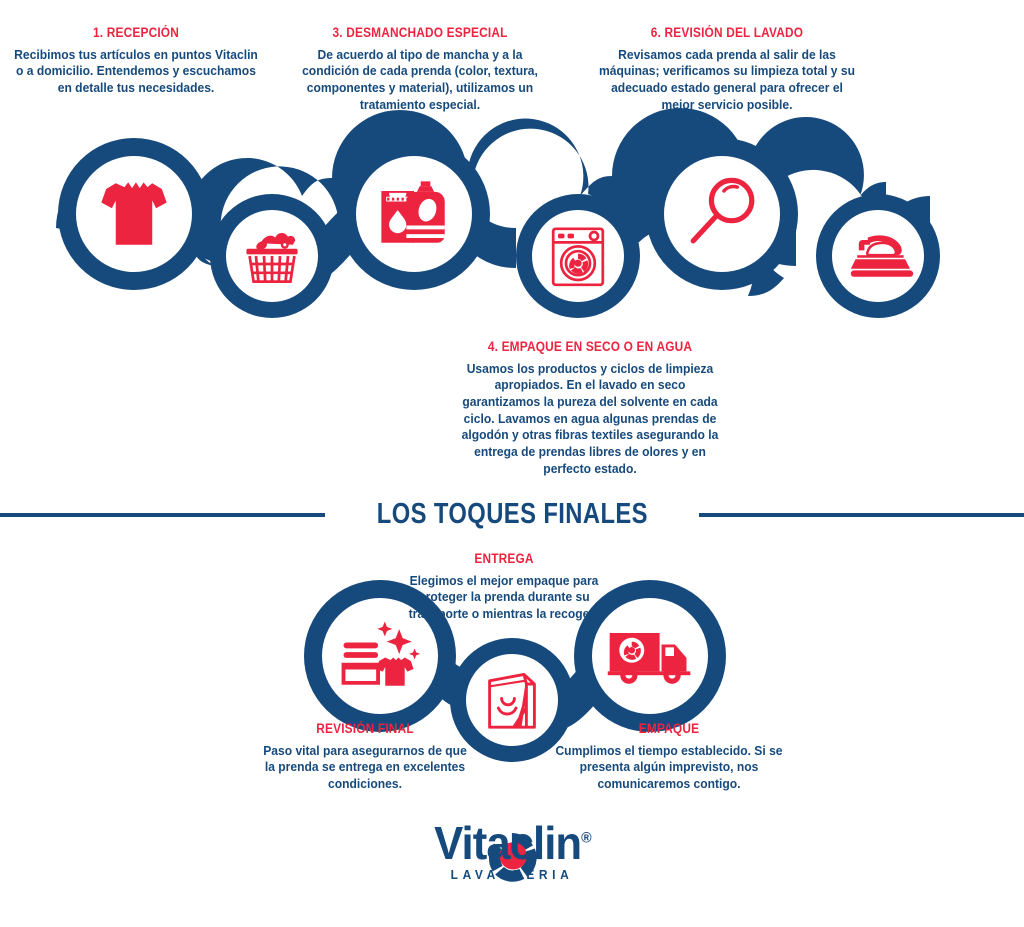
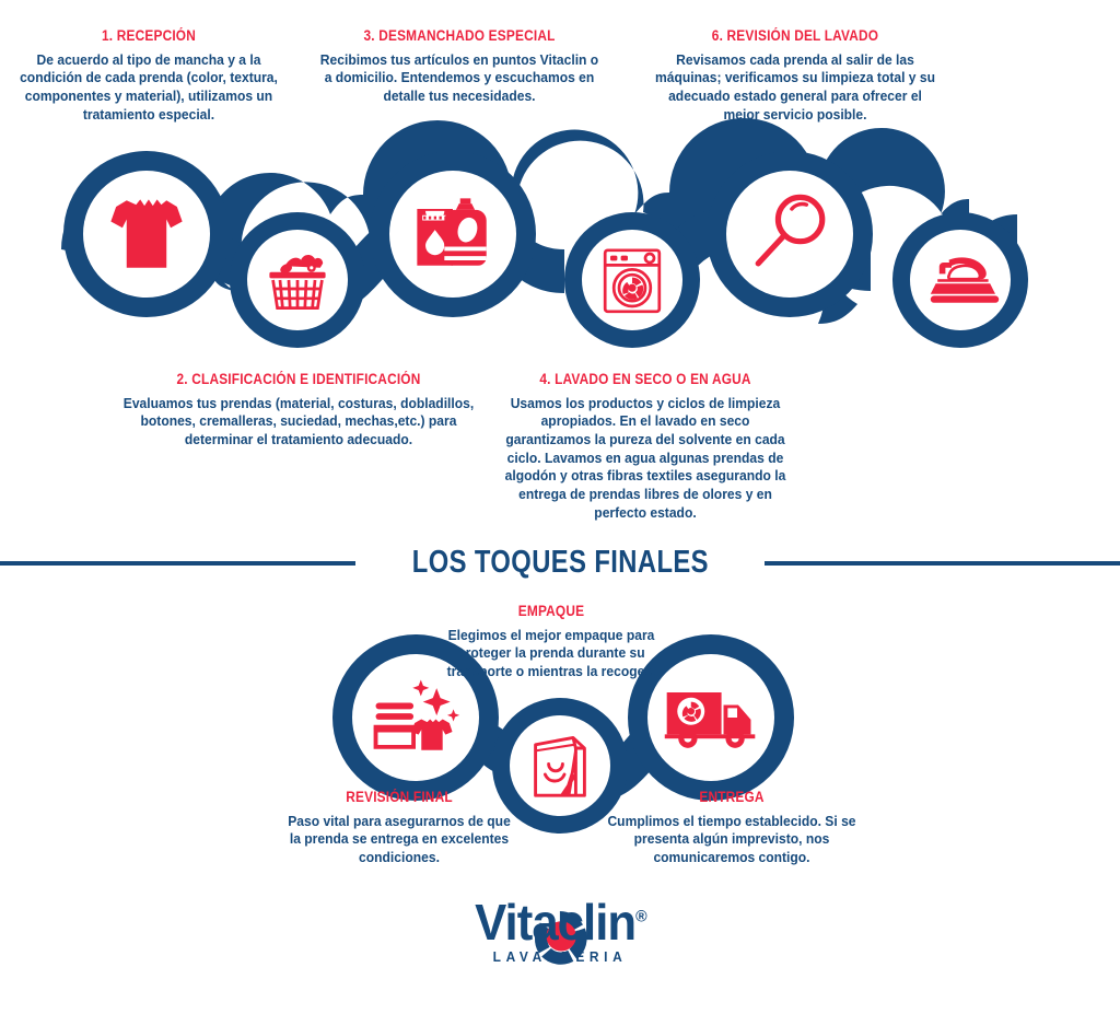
  1. RECEPCIÓN
- Recibimos tus artículos en puntos Vitaclin o a domicilio. Entendemos y escuchamos en detalle tus necesidades.
+ De acuerdo al tipo de mancha y a la condición de cada prenda (color, textura, componentes y material), utilizamos un tratamiento especial.
  3. DESMANCHADO ESPECIAL
- De acuerdo al tipo de mancha y a la condición de cada prenda (color, textura, componentes y material), utilizamos un tratamiento especial.
+ Recibimos tus artículos en puntos Vitaclin o a domicilio. Entendemos y escuchamos en detalle tus necesidades.
  6. REVISIÓN DEL LAVADO
  Revisamos cada prenda al salir de las máquinas; verificamos su limpieza total y su adecuado estado general para ofrecer el mejor servicio posible.
+ 2. CLASIFICACIÓN E IDENTIFICACIÓN
+ Evaluamos tus prendas (material, costuras, dobladillos, botones, cremalleras, suciedad, mechas,etc.) para determinar el tratamiento adecuado.
- 4. EMPAQUE EN SECO O EN AGUA
+ 4. LAVADO EN SECO O EN AGUA
  Usamos los productos y ciclos de limpieza apropiados. En el lavado en seco garantizamos la pureza del solvente en cada ciclo. Lavamos en agua algunas prendas de algodón y otras fibras textiles asegurando la entrega de prendas libres de olores y en perfecto estado.
  LOS TOQUES FINALES
- ENTREGA
+ EMPAQUE
  Elegimos el mejor empaque para proteger la prenda durante su transporte o mientras la recoges.
  REVISIÓN FINAL
  Paso vital para asegurarnos de que la prenda se entrega en excelentes condiciones.
- EMPAQUE
+ ENTREGA
  Cumplimos el tiempo establecido. Si se presenta algún imprevisto, nos comunicaremos contigo.
  Vitaclin®
  LAVANDERIA
